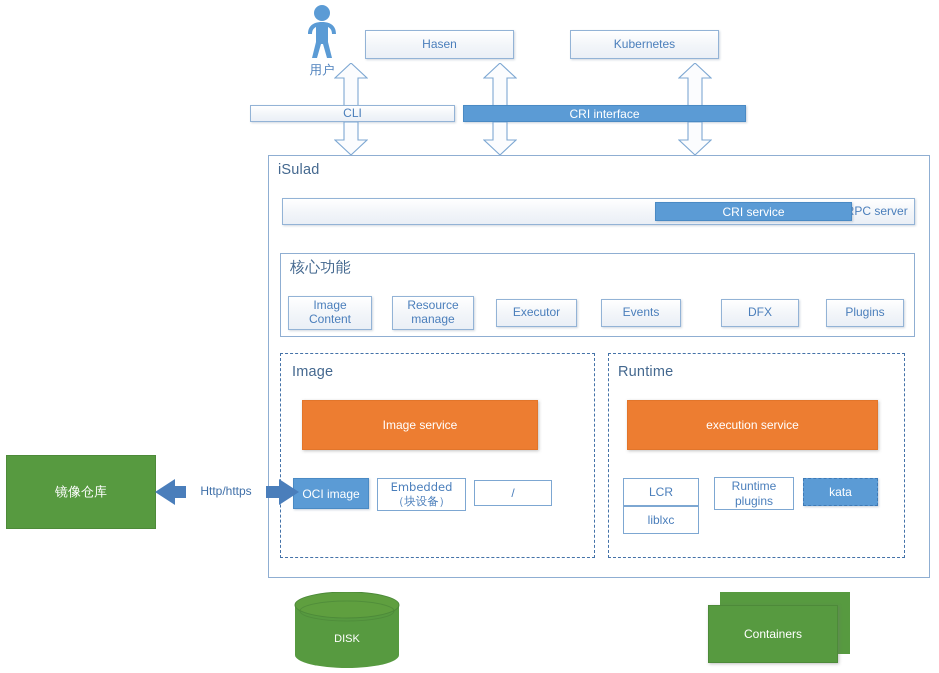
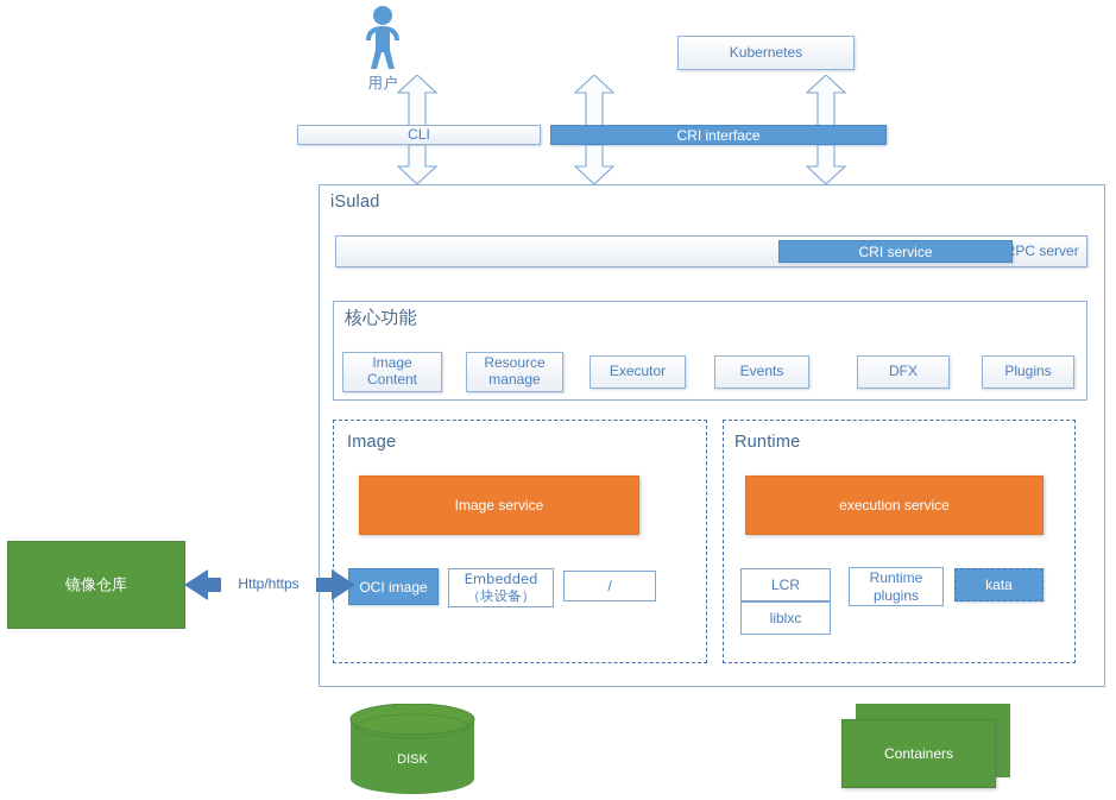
  用户
- Hasen
  Kubernetes
  CLI
  CRI interface
  iSulad
  PC server
  CRI service
  核心功能
  Image
  Content
  Resource
  manage
  Executor
  Events
  DFX
  Plugins
  Image
  Image service
  OCI image
  Embedded
  （块设备）
  /
  Runtime
  execution service
  LCR
  liblxc
  Runtime
  plugins
  kata
  镜像仓库
  Http/https
  DISK
  Containers
